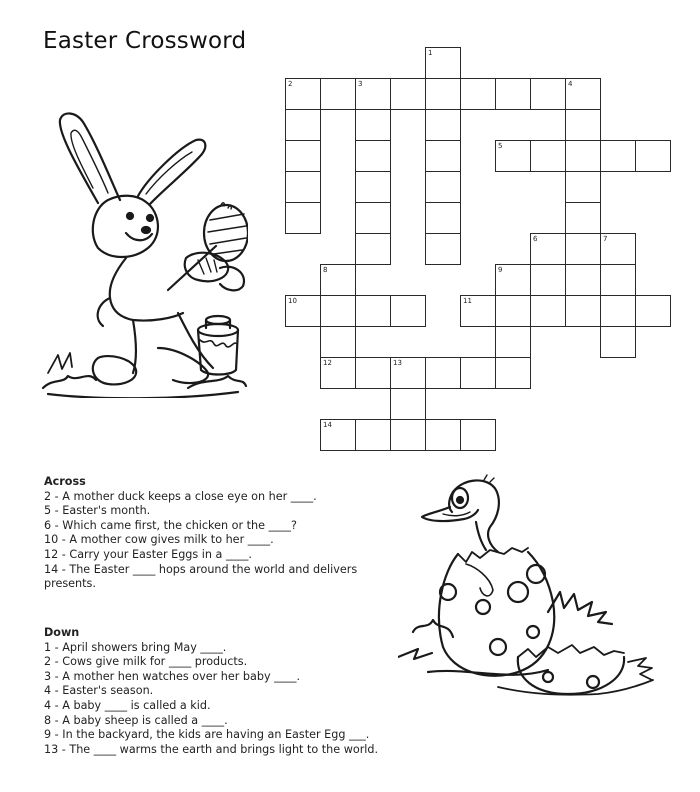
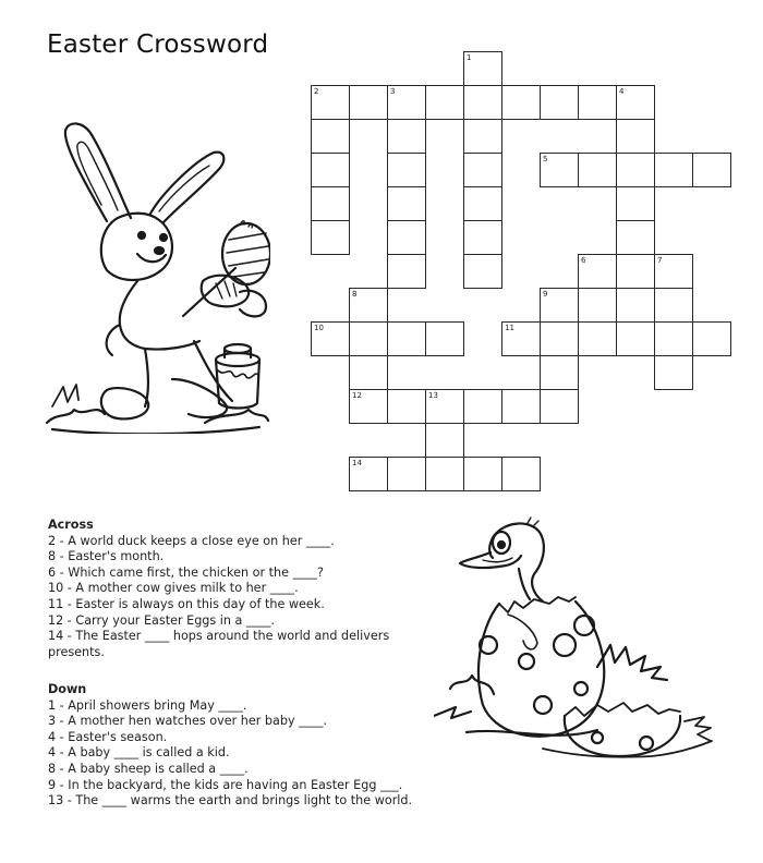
  Easter Crossword
  1
  2
  3
  4
  5
  6
  7
  8
  9
  10
  11
  12
  13
  14
  Across
- 2 - A mother duck keeps a close eye on her ____.
+ 2 - A world duck keeps a close eye on her ____.
- 5 - Easter's month.
+ 8 - Easter's month.
  6 - Which came first, the chicken or the ____?
  10 - A mother cow gives milk to her ____.
+ 11 - Easter is always on this day of the week.
  12 - Carry your Easter Eggs in a ____.
  14 - The Easter ____ hops around the world and delivers presents.
  Down
  1 - April showers bring May ____.
- 2 - Cows give milk for ____ products.
  3 - A mother hen watches over her baby ____.
  4 - Easter's season.
  4 - A baby ____ is called a kid.
  8 - A baby sheep is called a ____.
  9 - In the backyard, the kids are having an Easter Egg ___.
  13 - The ____ warms the earth and brings light to the world.
